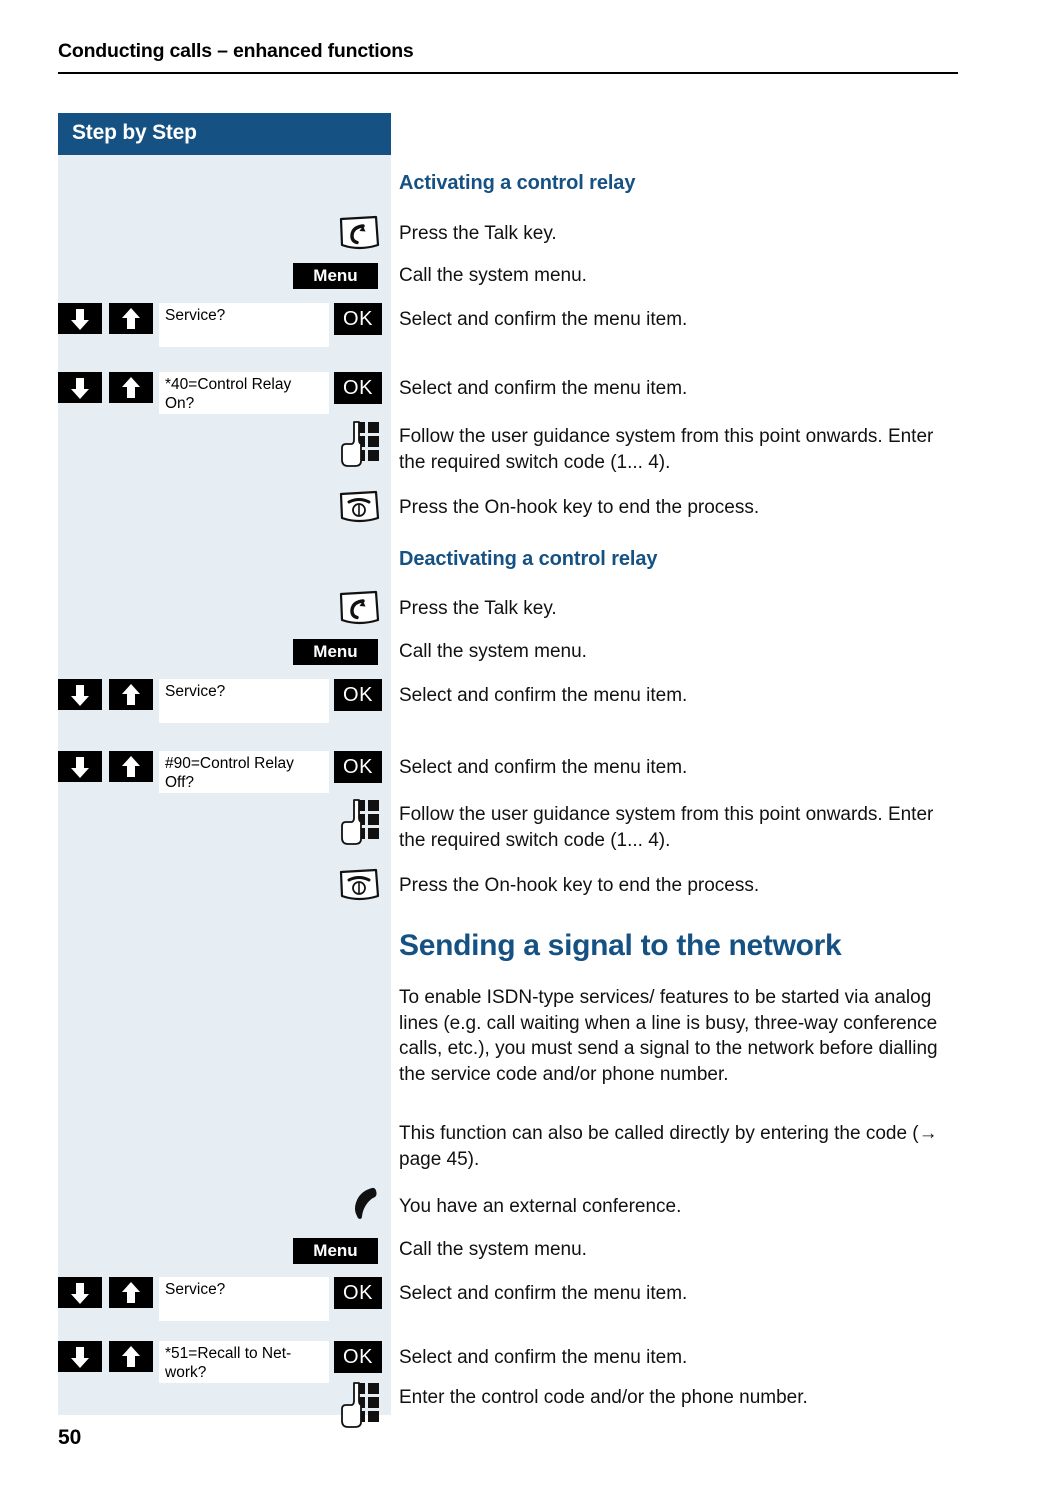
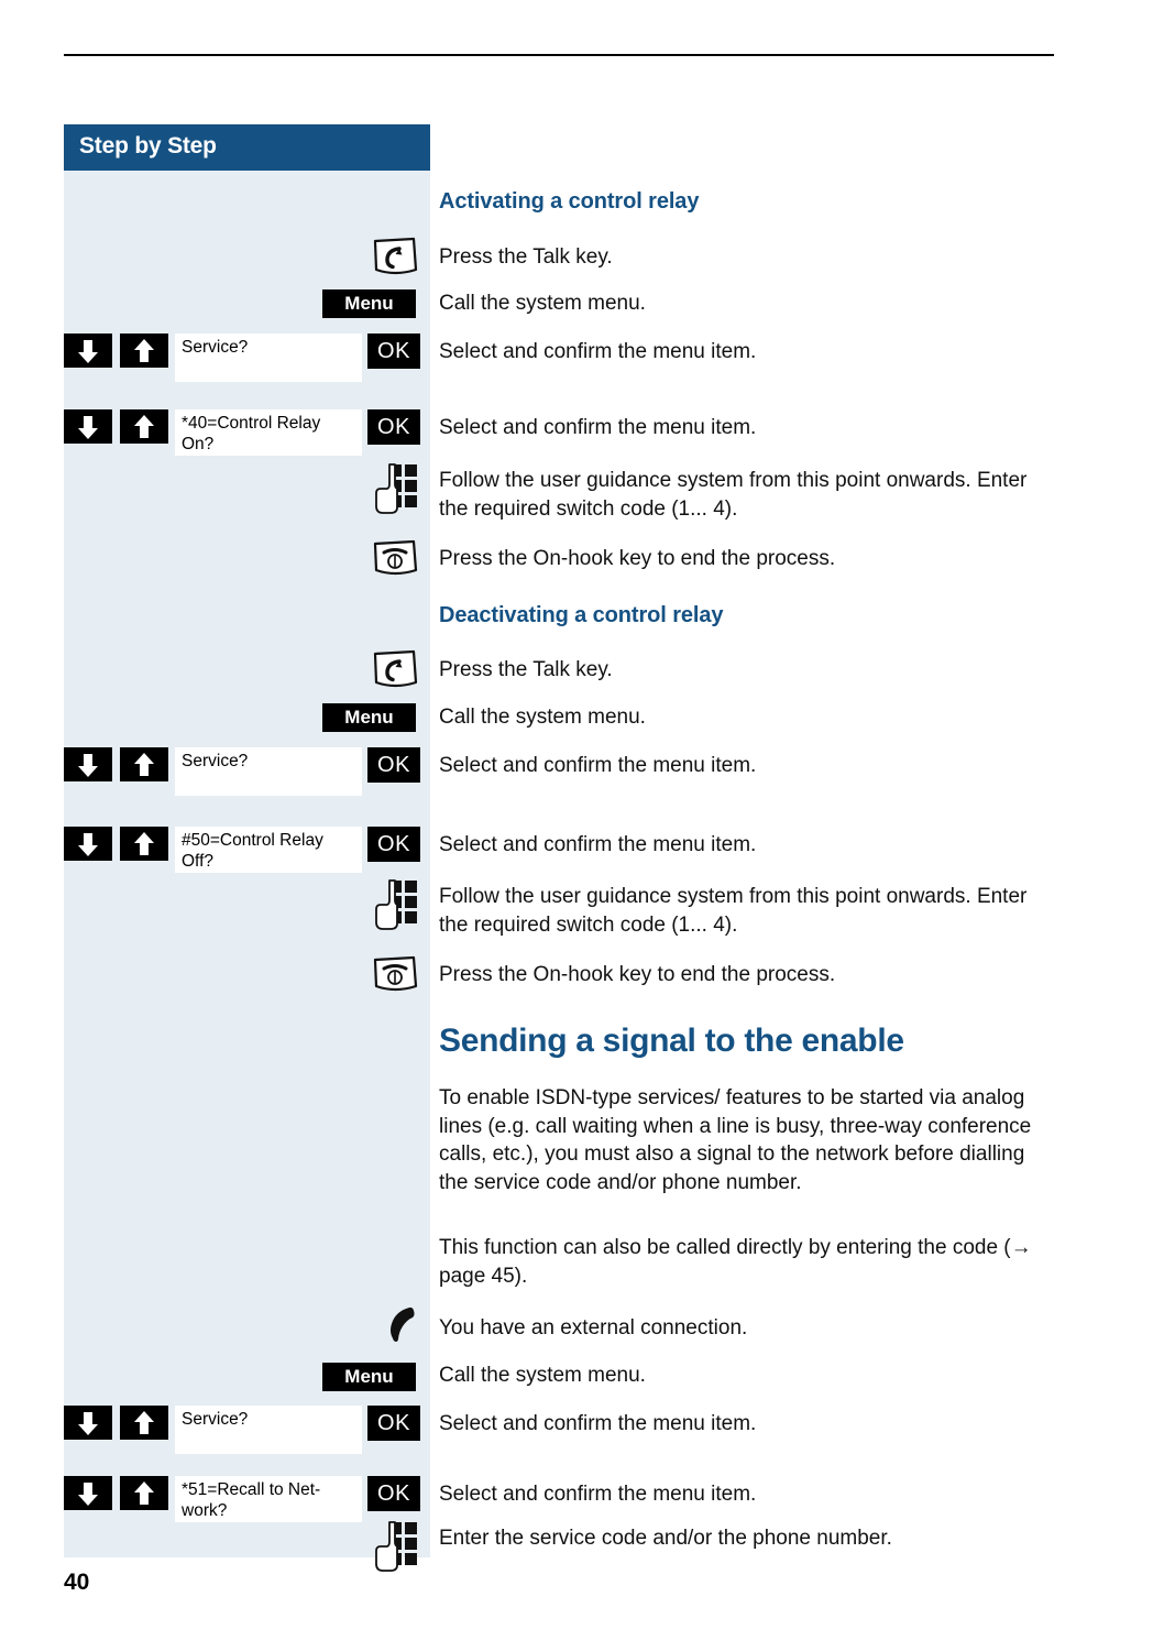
- Conducting calls – enhanced functions
  Step by Step
  Press the Talk key.
  Menu
  Call the system menu.
  Service?
  OK
  Select and confirm the menu item.
  *40=Control Relay
  On?
  OK
  Select and confirm the menu item.
  Follow the user guidance system from this point onwards. Enter the required switch code (1... 4).
  Press the On-hook key to end the process.
  Activating a control relay
  Deactivating a control relay
  Press the Talk key.
  Menu
  Call the system menu.
  Service?
  OK
  Select and confirm the menu item.
- #90=Control Relay
+ #50=Control Relay
  Off?
  OK
  Select and confirm the menu item.
  Follow the user guidance system from this point onwards. Enter the required switch code (1... 4).
  Press the On-hook key to end the process.
- Sending a signal to the network
+ Sending a signal to the enable
- To enable ISDN-type services/ features to be started via analog lines (e.g. call waiting when a line is busy, three-way conference calls, etc.), you must send a signal to the network before dialling the service code and/or phone number.
+ To enable ISDN-type services/ features to be started via analog lines (e.g. call waiting when a line is busy, three-way conference calls, etc.), you must also a signal to the network before dialling the service code and/or phone number.
  This function can also be called directly by entering the code (→ page 45).
- You have an external conference.
+ You have an external connection.
  Menu
  Call the system menu.
  Service?
  OK
  Select and confirm the menu item.
  *51=Recall to Net-
  work?
  OK
  Select and confirm the menu item.
- Enter the control code and/or the phone number.
+ Enter the service code and/or the phone number.
- 50
+ 40
